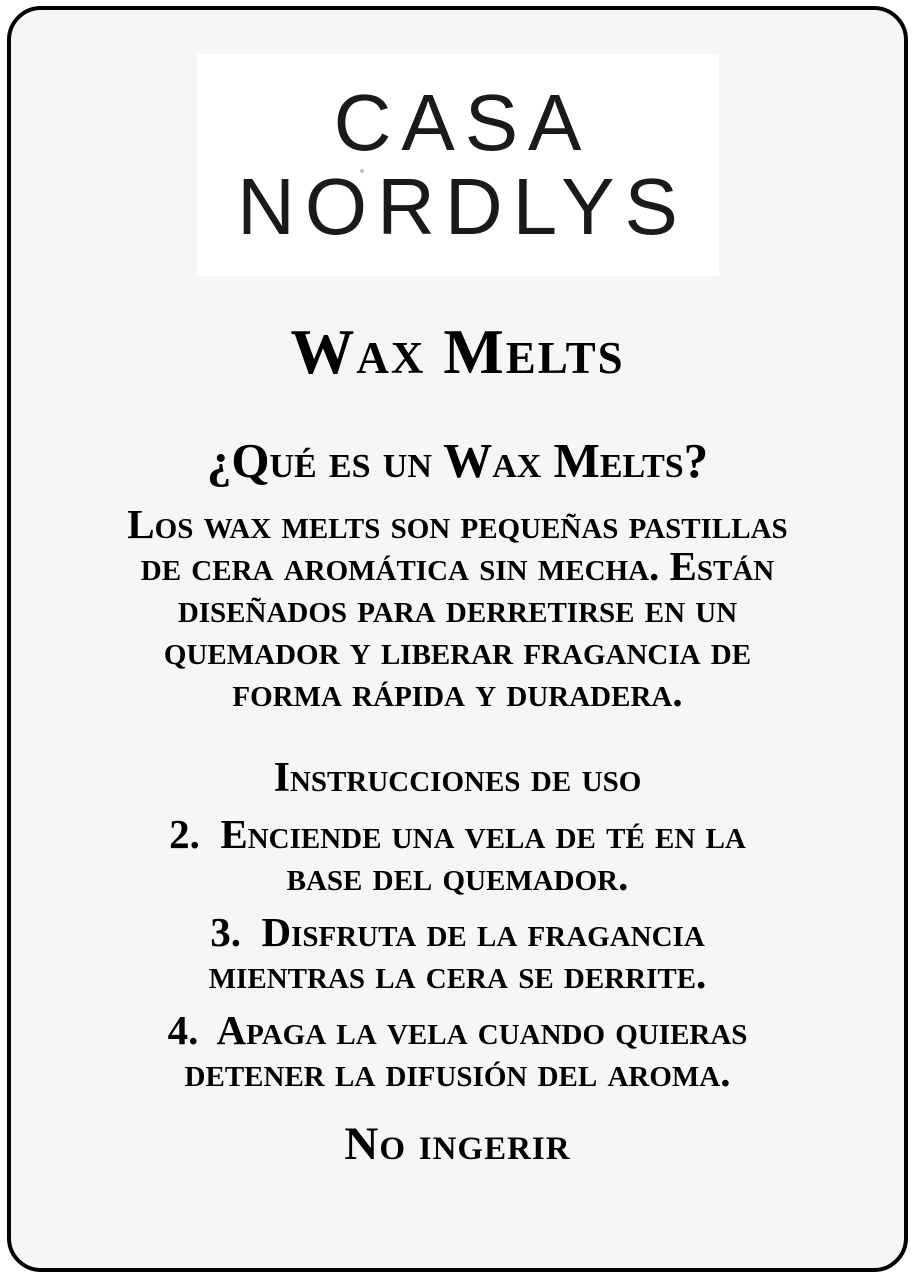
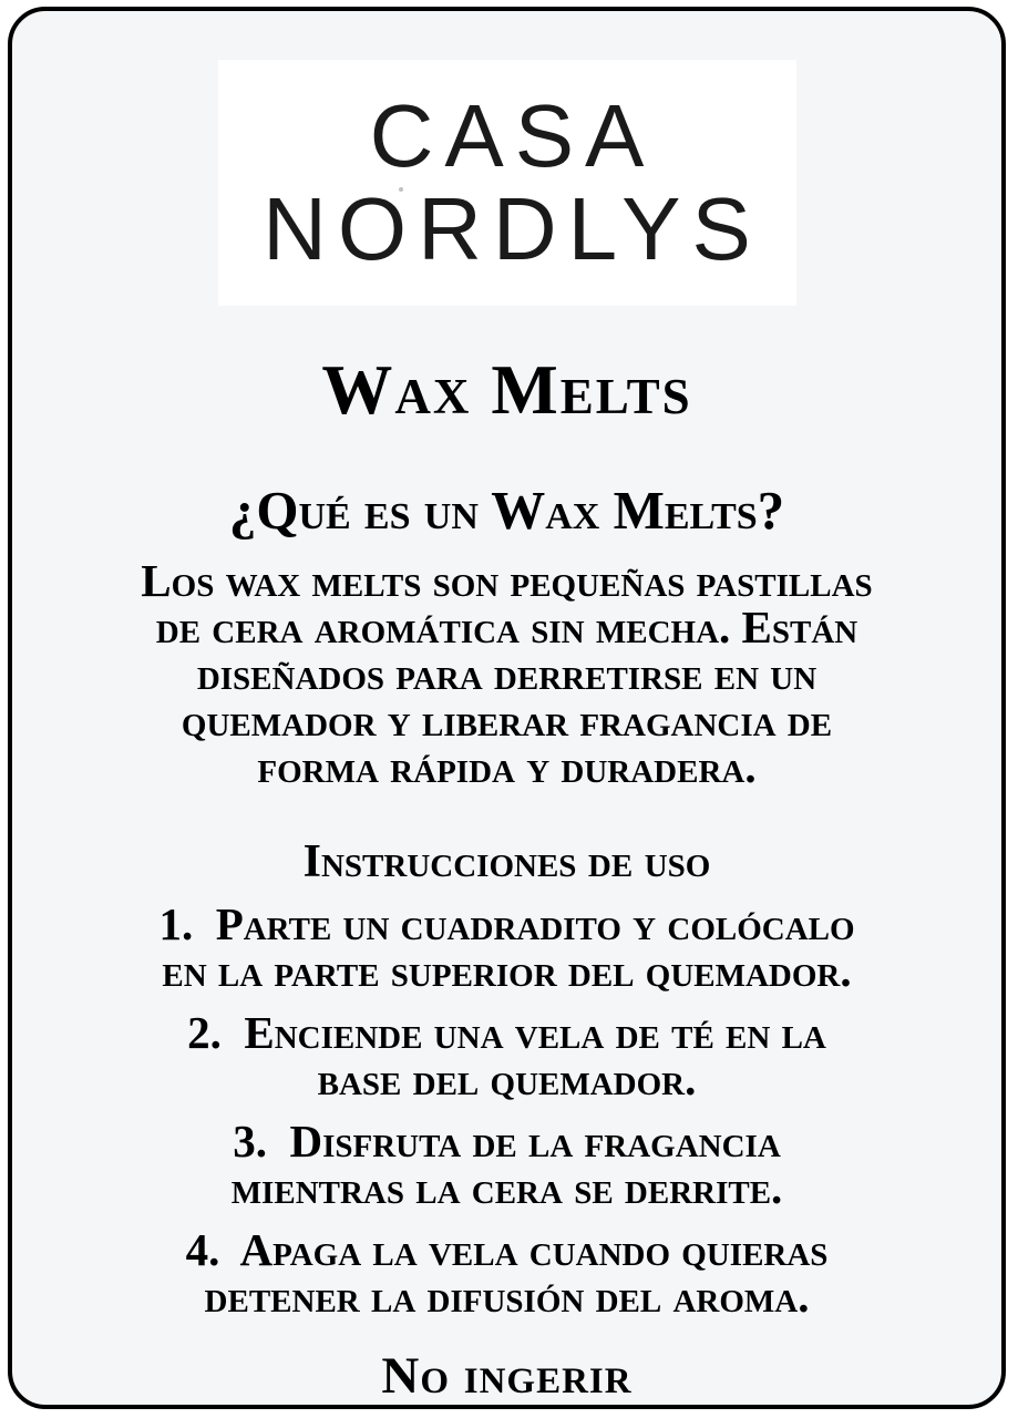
  CASA
  NORDLYS
  Wax Melts
  ¿Qué es un Wax Melts?
  Los wax melts son pequeñas pastillas
  de cera aromática sin mecha. Están
  diseñados para derretirse en un
  quemador y liberar fragancia de
  forma rápida y duradera.
  Instrucciones de uso
+ 1. Parte un cuadradito y colócalo
+ en la parte superior del quemador.
  2. Enciende una vela de té en la
  base del quemador.
  3. Disfruta de la fragancia
  mientras la cera se derrite.
  4. Apaga la vela cuando quieras
  detener la difusión del aroma.
  No ingerir
